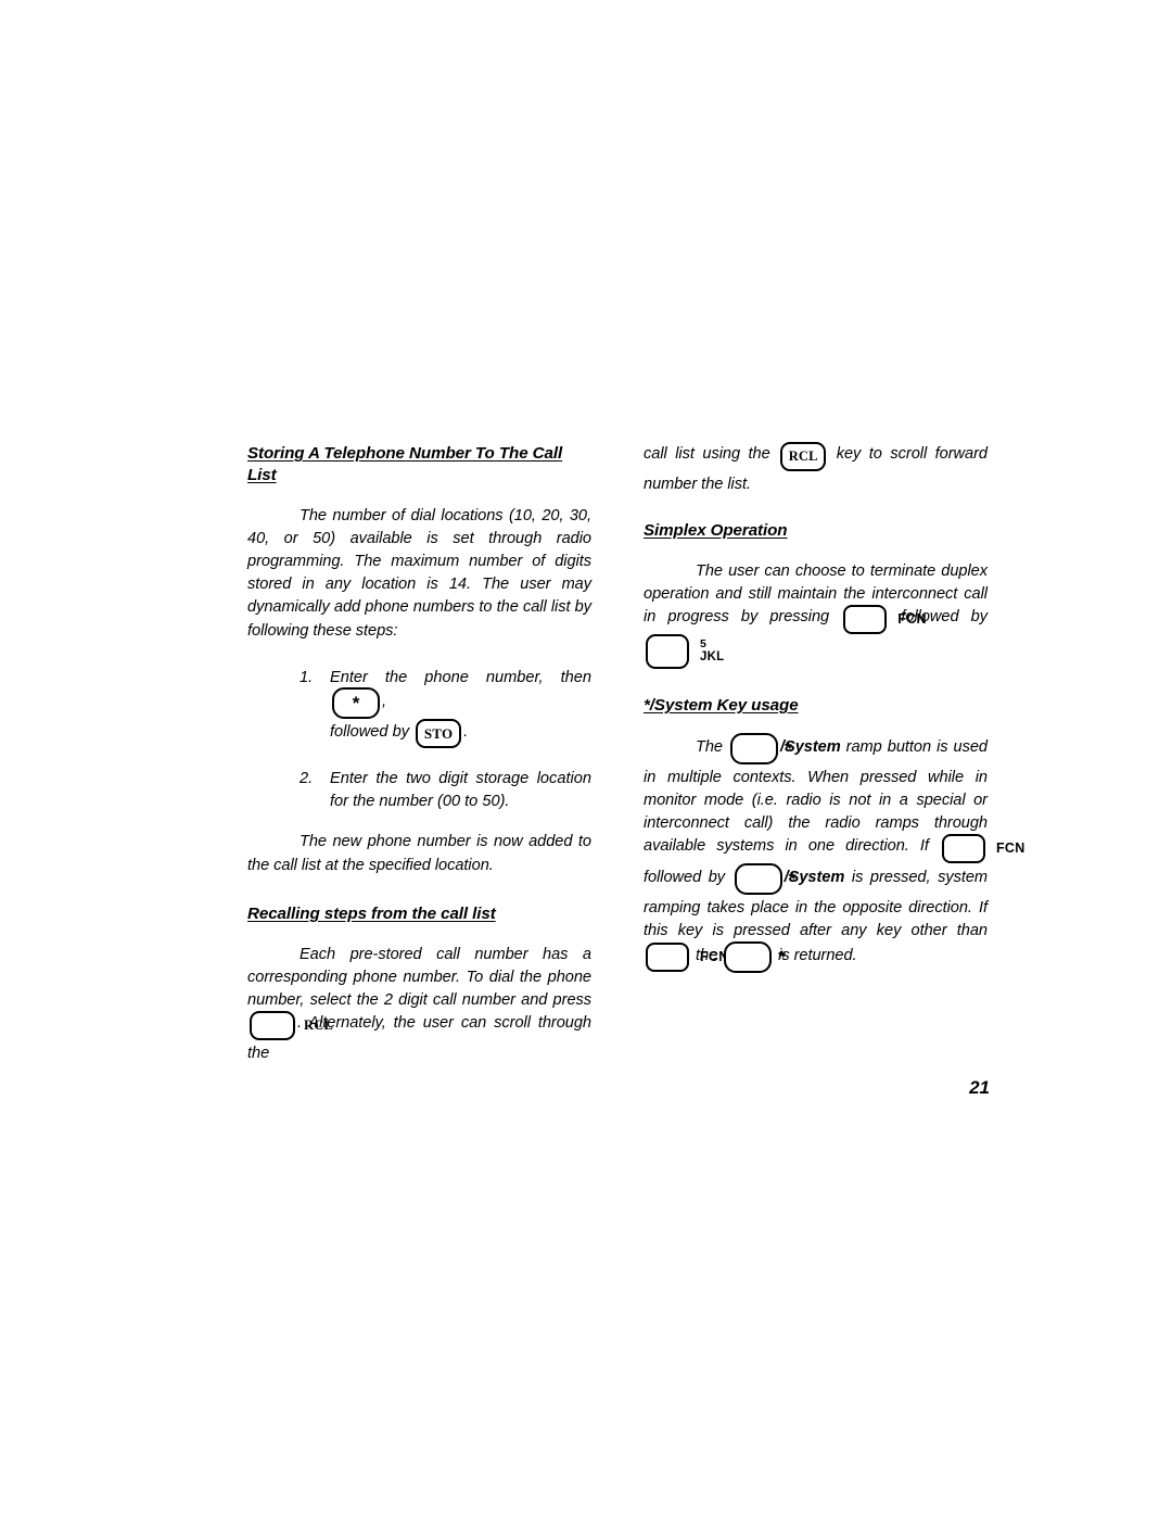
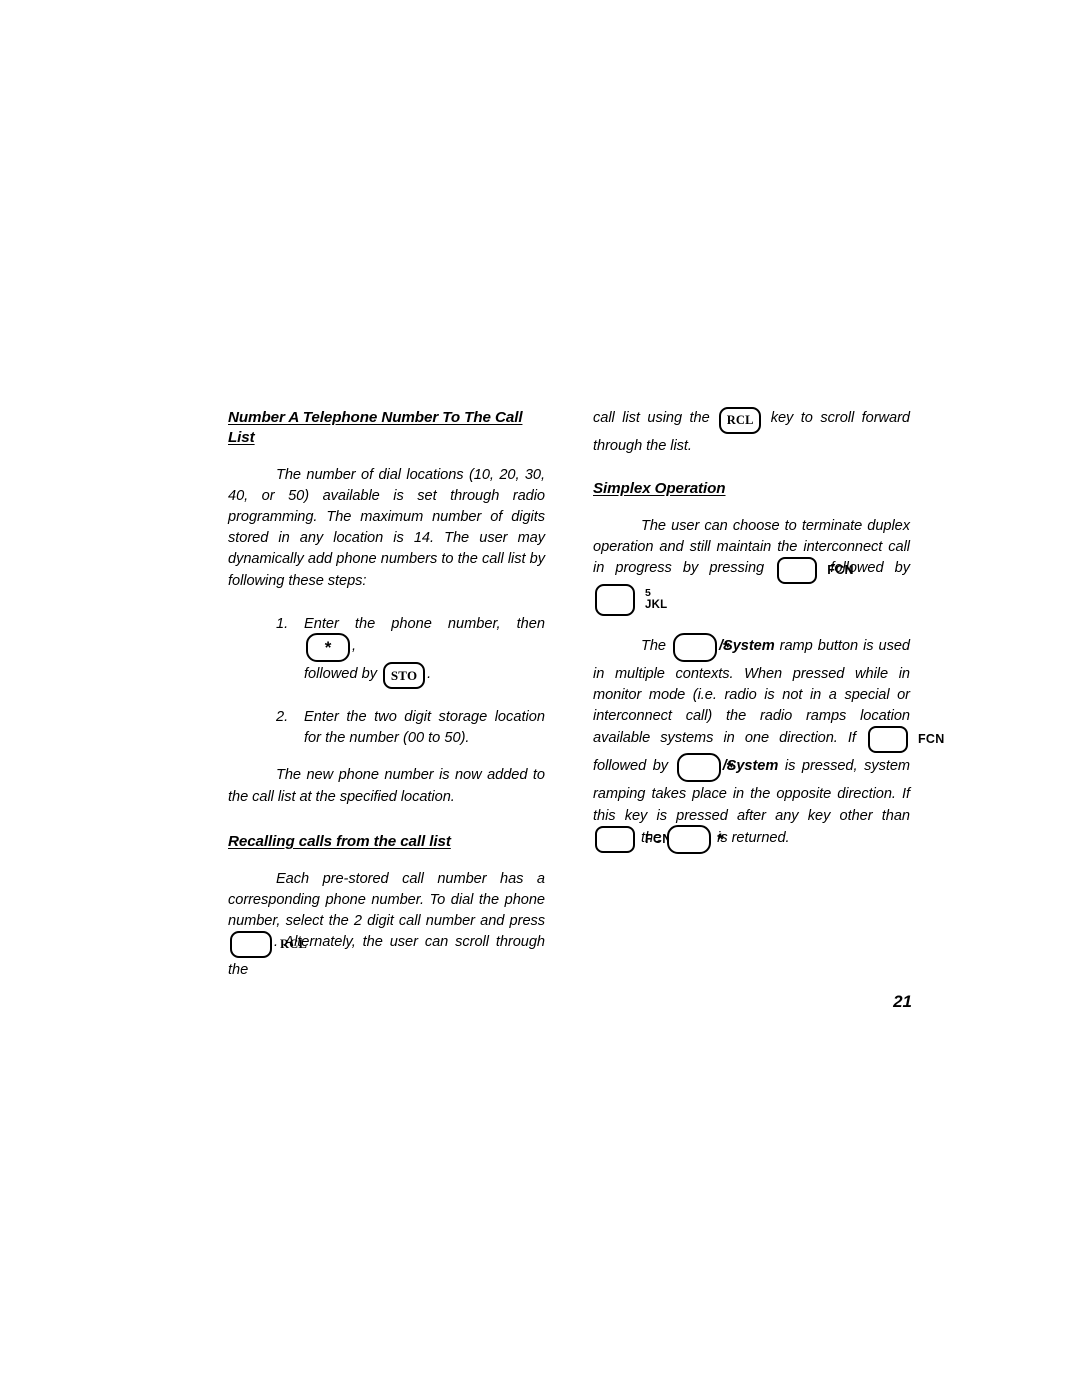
- Storing A Telephone Number To The Call List
+ Number A Telephone Number To The Call List
  The number of dial locations (10, 20, 30, 40, or 50) available is set through radio programming. The maximum number of digits stored in any location is 14. The user may dynamically add phone numbers to the call list by following these steps:
  1.
  Enter the phone number, then * ,
  followed by STO .
  2.
  Enter the two digit storage location for the number (00 to 50).
  The new phone number is now added to the call list at the specified location.
- Recalling steps from the call list
+ Recalling calls from the call list
  Each pre-stored call number has a corresponding phone number. To dial the phone number, select the 2 digit call number and press RCL.rnately, the user can scroll through the
- call list using the RCL key to scroll forward number the list.
+ call list using the RCL key to scroll forward through the list.
  Simplex Operation
  The user can choose to terminate duplex operation and still maintain the interconnect call in progress by pressing FCN wed by
  5
  JKL
- */System Key usage
- The */ystem ramp button is used in multiple contexts. When pressed while in monitor mode (i.e. radio is not in a special or interconnect call) the radio ramps through available systems in one direction. If FCN followed by */ystem is pressed, system ramping takes place in the opposite direction. If this key is pressed after any key other than FC t * s returned.
+ The */ystem ramp button is used in multiple contexts. When pressed while in monitor mode (i.e. radio is not in a special or interconnect call) the radio ramps location available systems in one direction. If FCN followed by */ystem is pressed, system ramping takes place in the opposite direction. If this key is pressed after any key other than FC t * s returned.
  21
